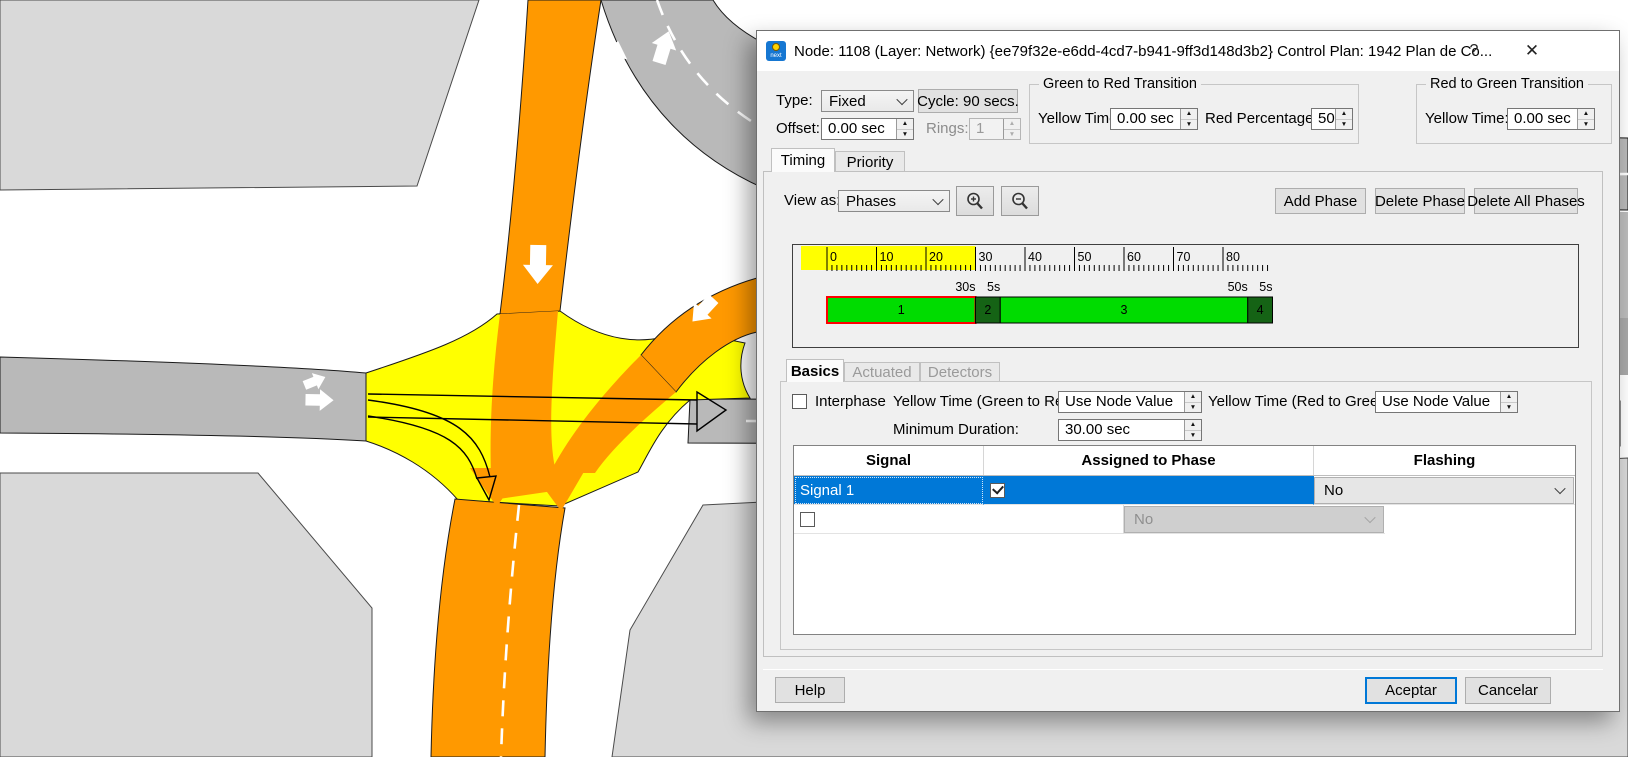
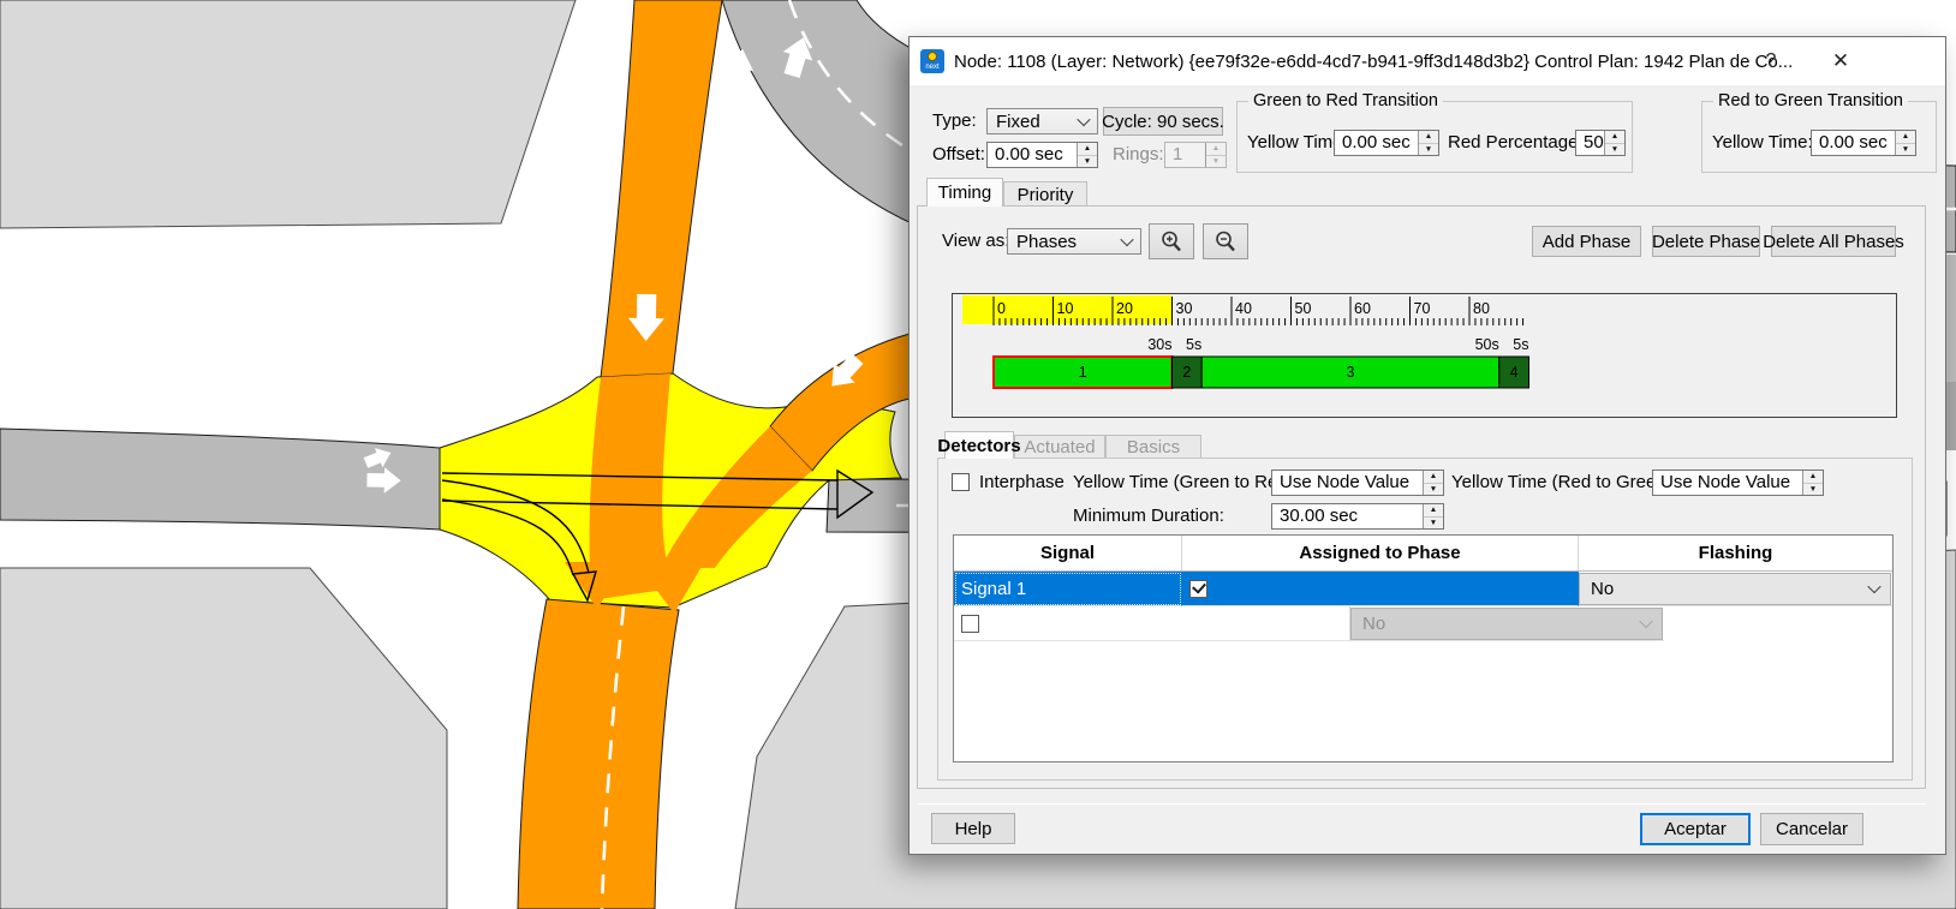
  Node: 1108 (Layer: Network) {ee79f32e-e6dd-4cd7-b941-9ff3d148d3b2} Control Plan: 1942 Plan de Co...
  ?
  ✕
  Type:
  Fixed
  Cycle: 90 secs.
  Green to Red Transition
  Yellow Tim
  0.00 sec
  Red Percentage
  50
  Red to Green Transition
  Yellow Time
  0.00 sec
  Offset:
  0.00 sec
  Rings:
  1
  Timing
  Priority
  View as
  Phases
  Add Phase
  Delete Phase
  Delete All Phases
  0
  10
  20
  30
  40
  50
  60
  70
  80
  30s
  1
  5s
  2
  50s
  3
  5s
  4
- Basics
+ Detectors
  Actuated
- Detectors
+ Basics
  Interphase
  Yellow Time (Green to R
  Use Node Value
  Yellow Time (Red to Gre
  Use Node Value
  Minimum Duration:
  30.00 sec
  Signal
  Assigned to Phase
  Flashing
  Signal 1
  No
  No
  Help
  Aceptar
  Cancelar
